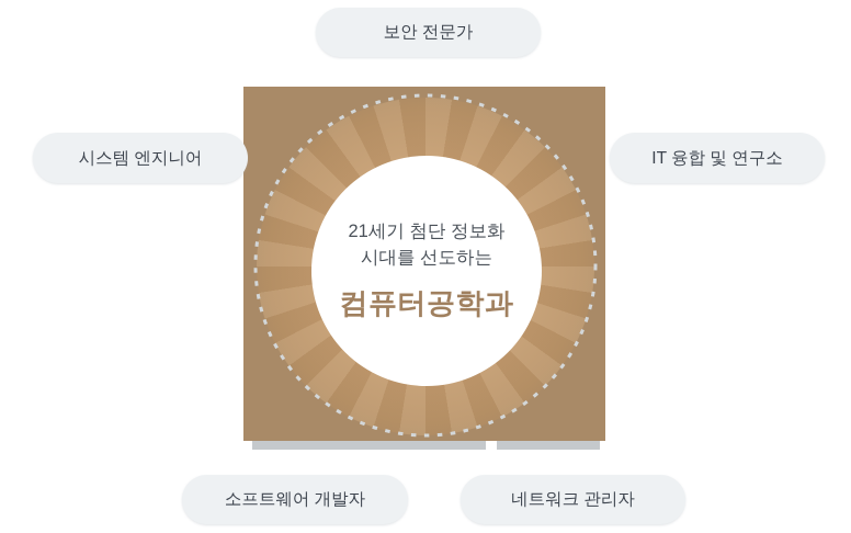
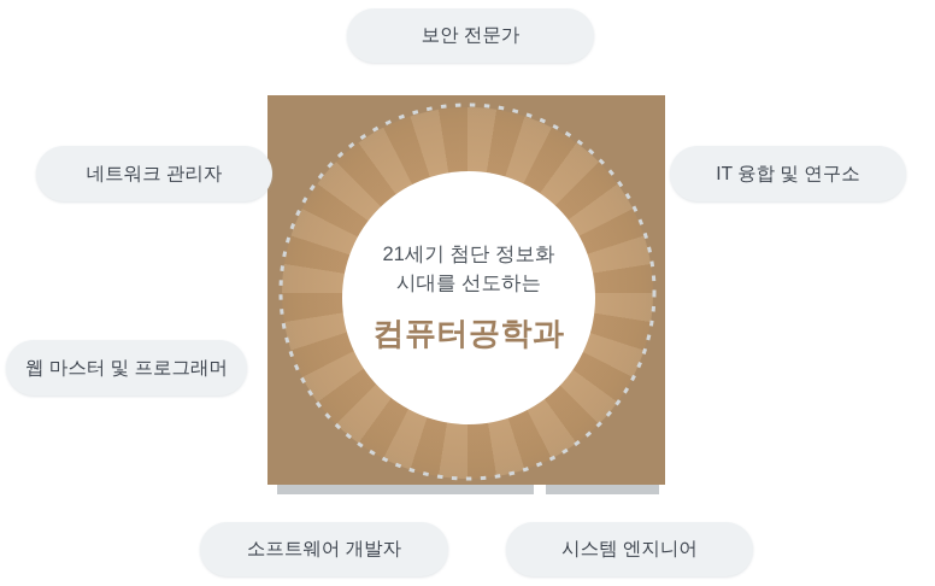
  21세기 첨단 정보화
  시대를 선도하는
  컴퓨터공학과
  보안 전문가
- 시스템 엔지니어
+ 네트워크 관리자
  IT 융합 및 연구소
+ 웹 마스터 및 프로그래머
  소프트웨어 개발자
- 네트워크 관리자
+ 시스템 엔지니어
